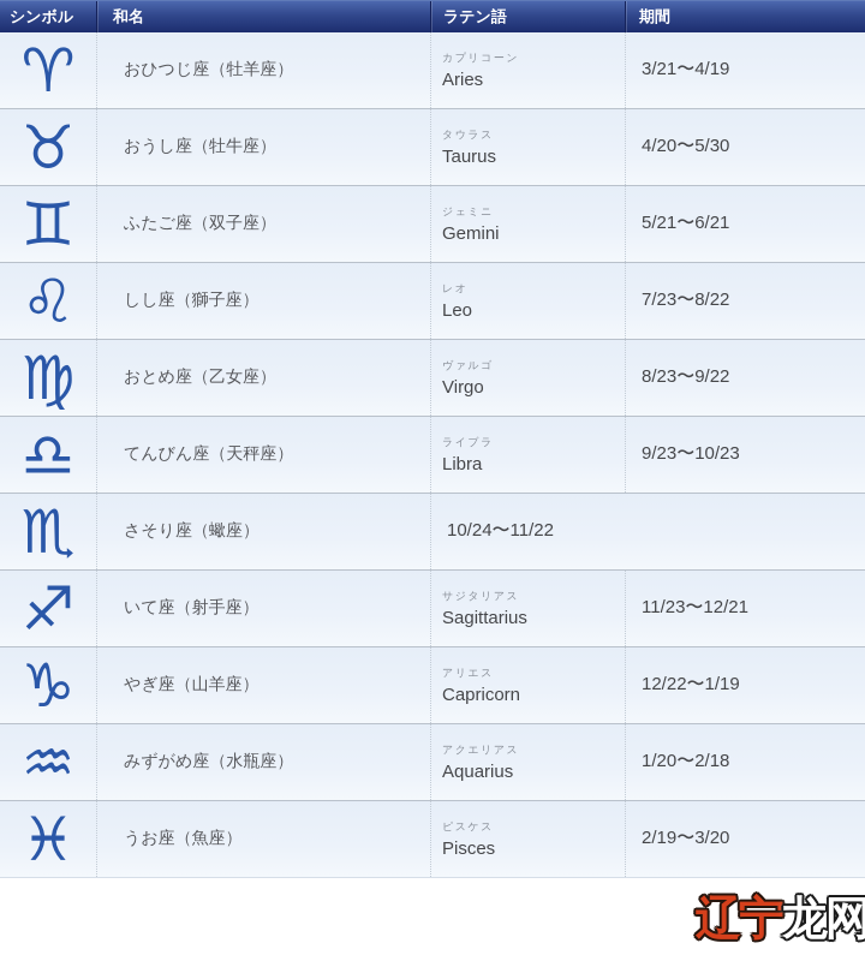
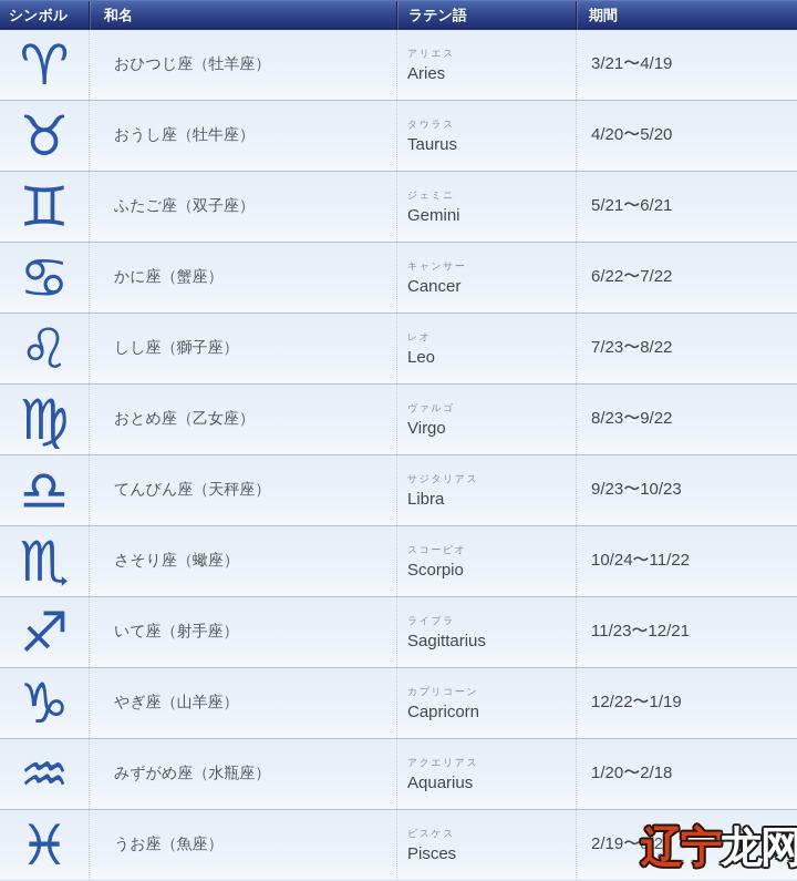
  シンボル
  和名
  ラテン語
  期間
  ♈
  おひつじ座（牡羊座）
- カプリコーン
+ アリエス
  Aries
  3/21〜4/19
  ♉
  おうし座（牡牛座）
  タウラス
  Taurus
- 4/20〜5/30
+ 4/20〜5/20
  ♊
  ふたご座（双子座）
  ジェミニ
  Gemini
  5/21〜6/21
+ ♋
+ かに座（蟹座）
+ キャンサー
+ Cancer
+ 6/22〜7/22
  ♌
  しし座（獅子座）
  レオ
  Leo
  7/23〜8/22
  ♍
  おとめ座（乙女座）
  ヴァルゴ
  Virgo
  8/23〜9/22
  ♎
  てんびん座（天秤座）
- ライブラ
+ サジタリアス
  Libra
  9/23〜10/23
  ♏
  さそり座（蠍座）
+ スコーピオ
+ Scorpio
  10/24〜11/22
  ♐
  いて座（射手座）
- サジタリアス
+ ライブラ
  Sagittarius
  11/23〜12/21
  ♑
  やぎ座（山羊座）
- アリエス
+ カプリコーン
  Capricorn
  12/22〜1/19
  ♒
  みずがめ座（水瓶座）
  アクエリアス
  Aquarius
  1/20〜2/18
  ♓
  うお座（魚座）
  ピスケス
  Pisces
  2/19〜3/20
  辽宁龙网
